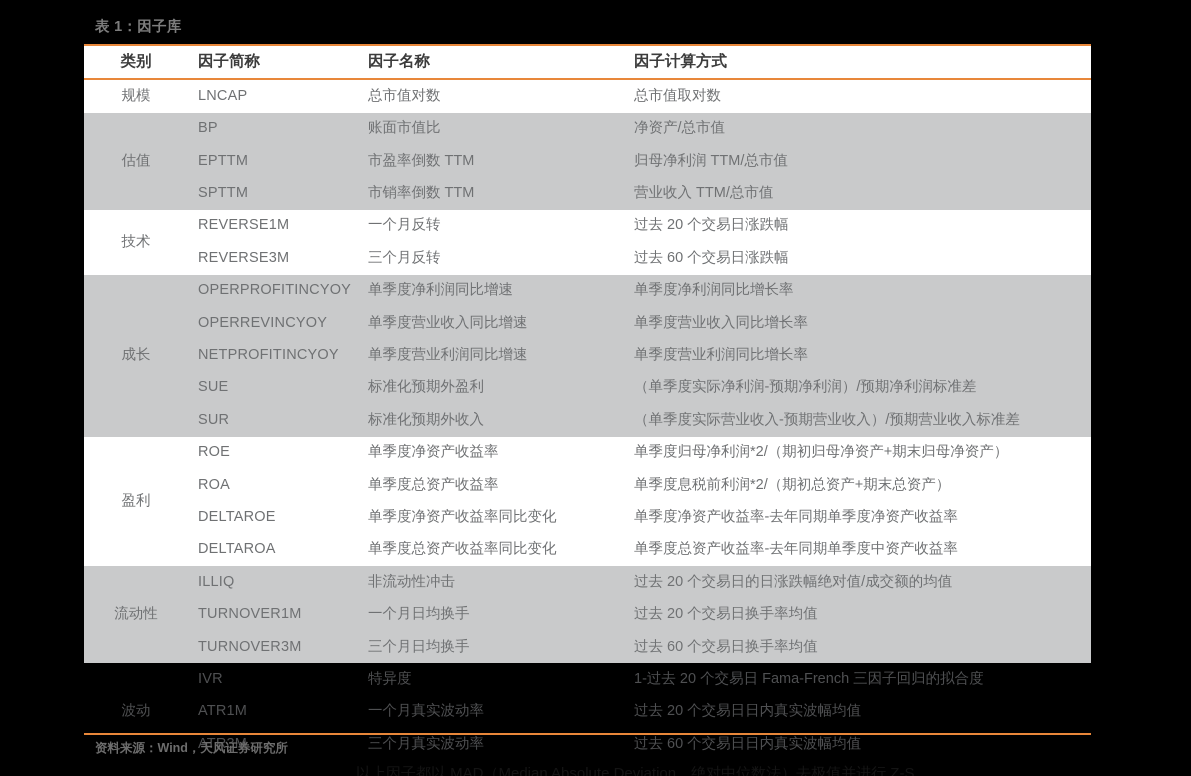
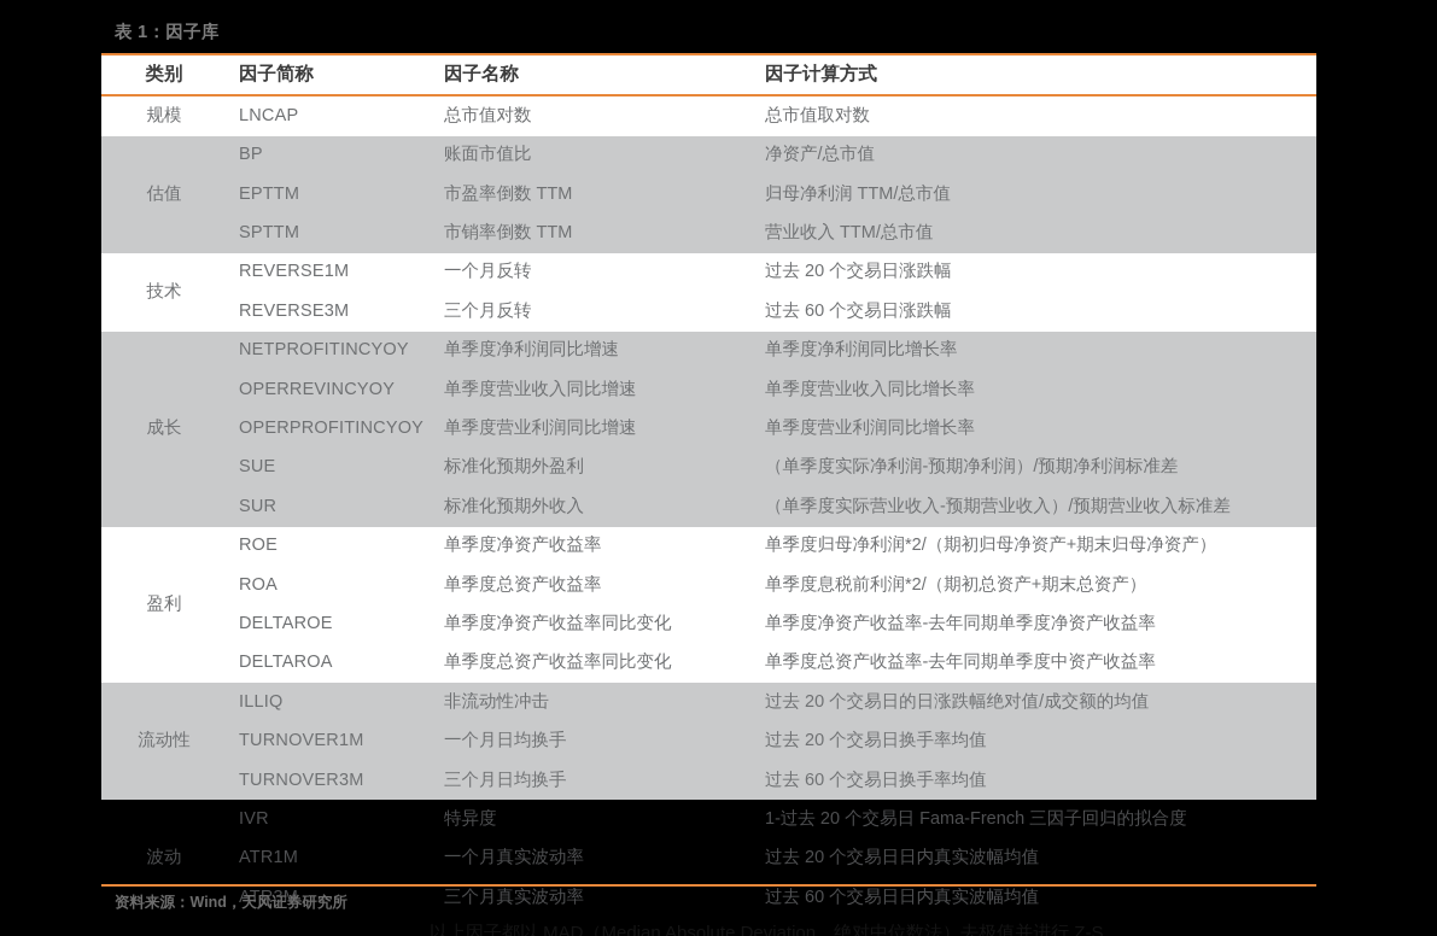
  表 1：因子库
  类别	因子简称	因子名称	因子计算方式
  规模	LNCAP	总市值对数	总市值取对数
  估值	BP	账面市值比	净资产/总市值
  EPTTM	市盈率倒数 TTM	归母净利润 TTM/总市值
  SPTTM	市销率倒数 TTM	营业收入 TTM/总市值
  技术	REVERSE1M	一个月反转	过去 20 个交易日涨跌幅
  REVERSE3M	三个月反转	过去 60 个交易日涨跌幅
- 成长	OPERPROFITINCYOY	单季度净利润同比增速	单季度净利润同比增长率
+ 成长	NETPROFITINCYOY	单季度净利润同比增速	单季度净利润同比增长率
  OPERREVINCYOY	单季度营业收入同比增速	单季度营业收入同比增长率
- NETPROFITINCYOY	单季度营业利润同比增速	单季度营业利润同比增长率
+ OPERPROFITINCYOY	单季度营业利润同比增速	单季度营业利润同比增长率
  SUE	标准化预期外盈利	（单季度实际净利润-预期净利润）/预期净利润标准差
  SUR	标准化预期外收入	（单季度实际营业收入-预期营业收入）/预期营业收入标准差
  盈利	ROE	单季度净资产收益率	单季度归母净利润*2/（期初归母净资产+期末归母净资产）
  ROA	单季度总资产收益率	单季度息税前利润*2/（期初总资产+期末总资产）
  DELTAROE	单季度净资产收益率同比变化	单季度净资产收益率-去年同期单季度净资产收益率
  DELTAROA	单季度总资产收益率同比变化	单季度总资产收益率-去年同期单季度中资产收益率
  流动性	ILLIQ	非流动性冲击	过去 20 个交易日的日涨跌幅绝对值/成交额的均值
  TURNOVER1M	一个月日均换手	过去 20 个交易日换手率均值
  TURNOVER3M	三个月日均换手	过去 60 个交易日换手率均值
  波动	IVR	特异度	1-过去 20 个交易日 Fama-French 三因子回归的拟合度
  ATR1M	一个月真实波动率	过去 20 个交易日日内真实波幅均值
  ATR3M	三个月真实波动率	过去 60 个交易日日内真实波幅均值
  资料来源：Wind，天风证券研究所
